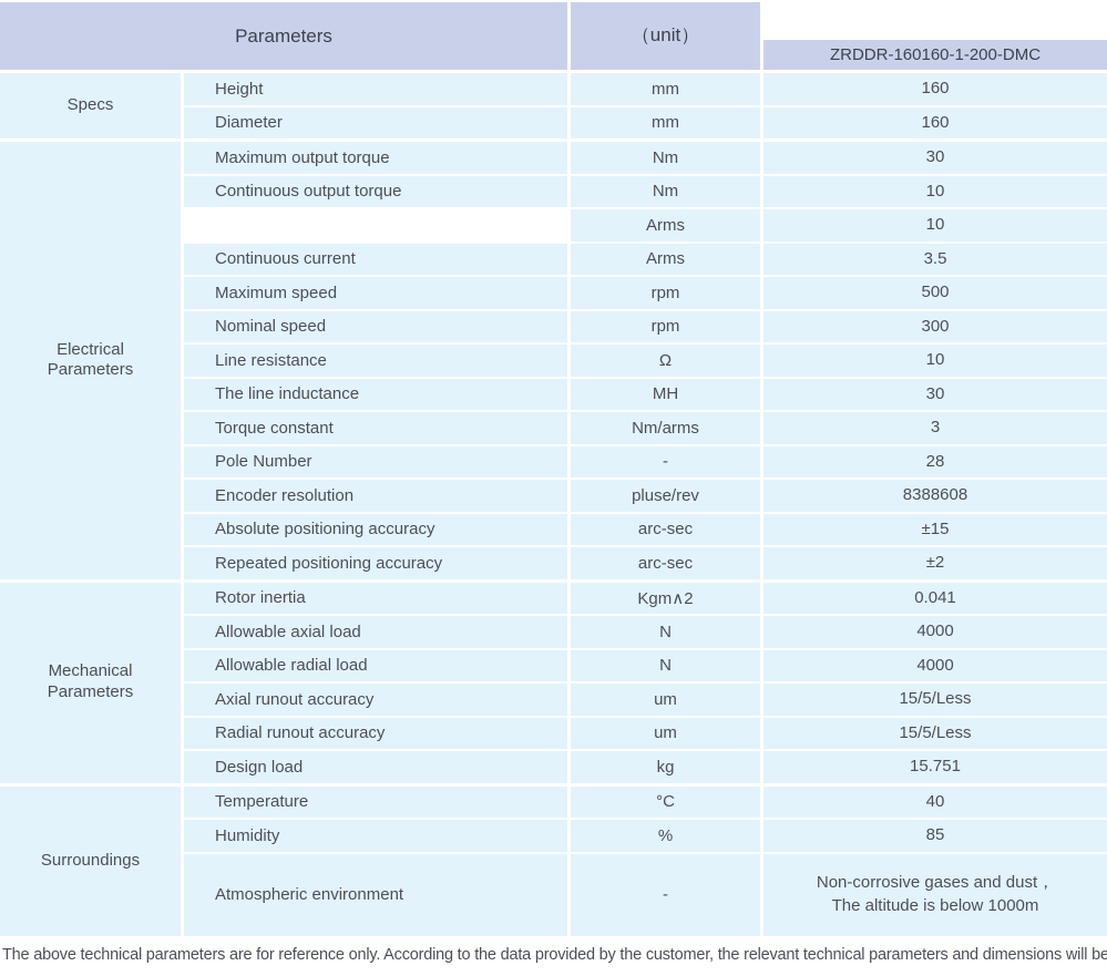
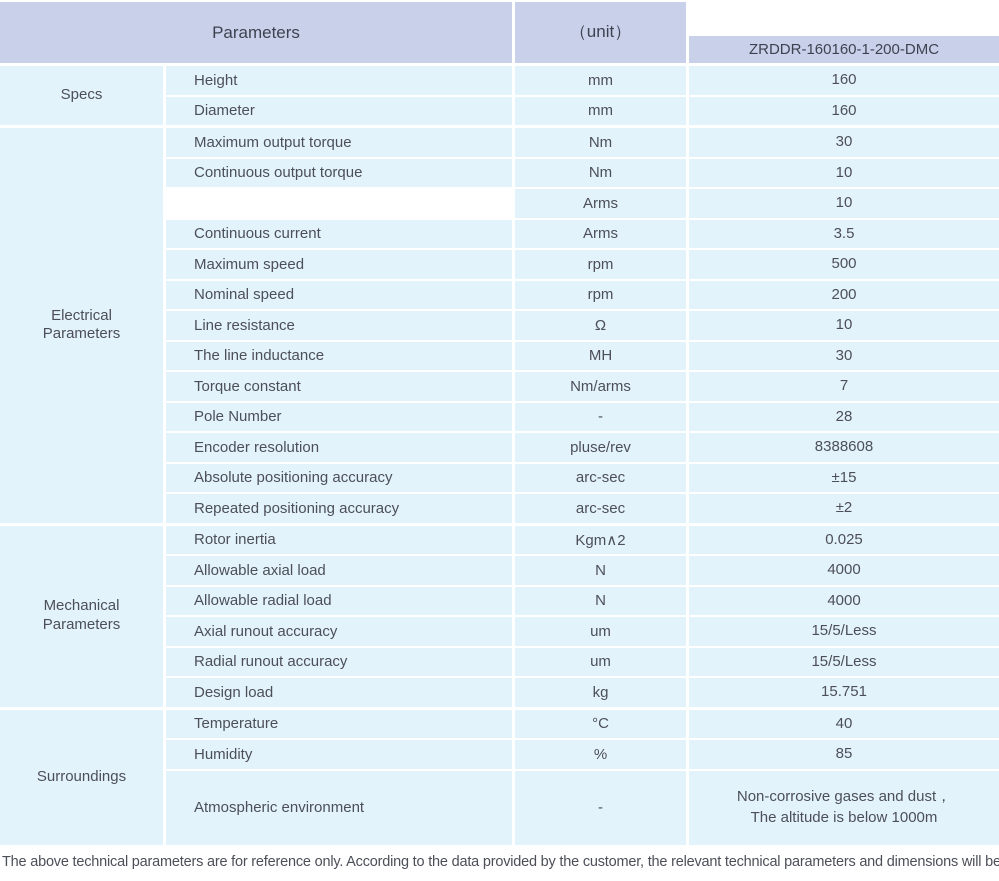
  Parameters
  （unit）
  ZRDDR-160160-1-200-DMC
  Specs
  Height
  mm
  160
  Diameter
  mm
  160
  Electrical
  Parameters
  Maximum output torque
  Nm
  30
  Continuous output torque
  Nm
  10
  Arms
  10
  Continuous current
  Arms
  3.5
  Maximum speed
  rpm
  500
  Nominal speed
  rpm
- 300
+ 200
  Line resistance
  Ω
  10
  The line inductance
  MH
  30
  Torque constant
  Nm/arms
- 3
+ 7
  Pole Number
  -
  28
  Encoder resolution
  pluse/rev
  8388608
  Absolute positioning accuracy
  arc-sec
  ±15
  Repeated positioning accuracy
  arc-sec
  ±2
  Mechanical
  Parameters
  Rotor inertia
  Kgm∧2
- 0.041
+ 0.025
  Allowable axial load
  N
  4000
  Allowable radial load
  N
  4000
  Axial runout accuracy
  um
  15/5/Less
  Radial runout accuracy
  um
  15/5/Less
  Design load
  kg
  15.751
  Surroundings
  Temperature
  °C
  40
  Humidity
  %
  85
  Atmospheric environment
  -
  Non-corrosive gases and dust，
  The altitude is below 1000m
  The above technical parameters are for reference only. According to the data provided by the customer, the relevant technical parameters and dimensions will be
